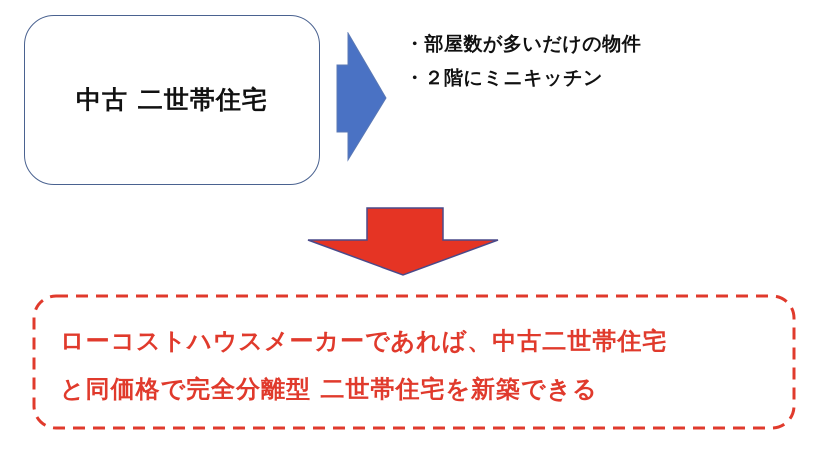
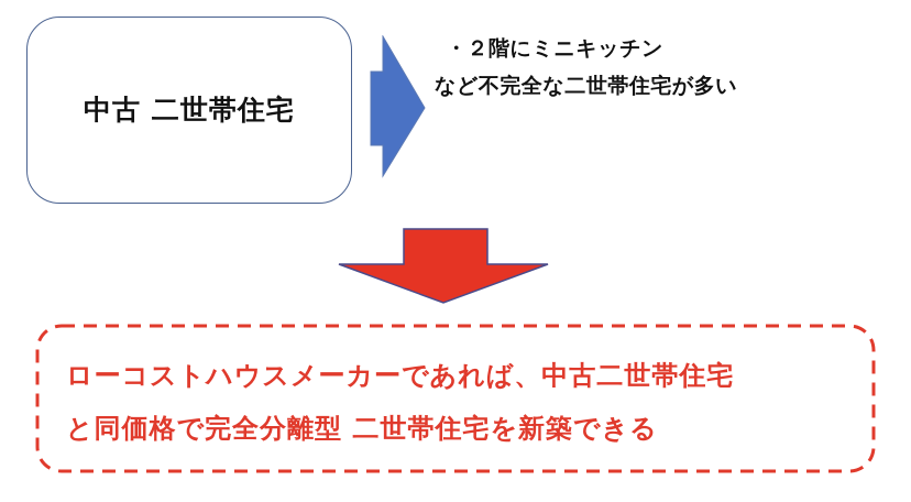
  中古 二世帯住宅
- ・部屋数が多いだけの物件
  ・２階にミニキッチン
+ など不完全な二世帯住宅が多い
  ローコストハウスメーカーであれば、中古二世帯住宅
  と同価格で完全分離型 二世帯住宅を新築できる
